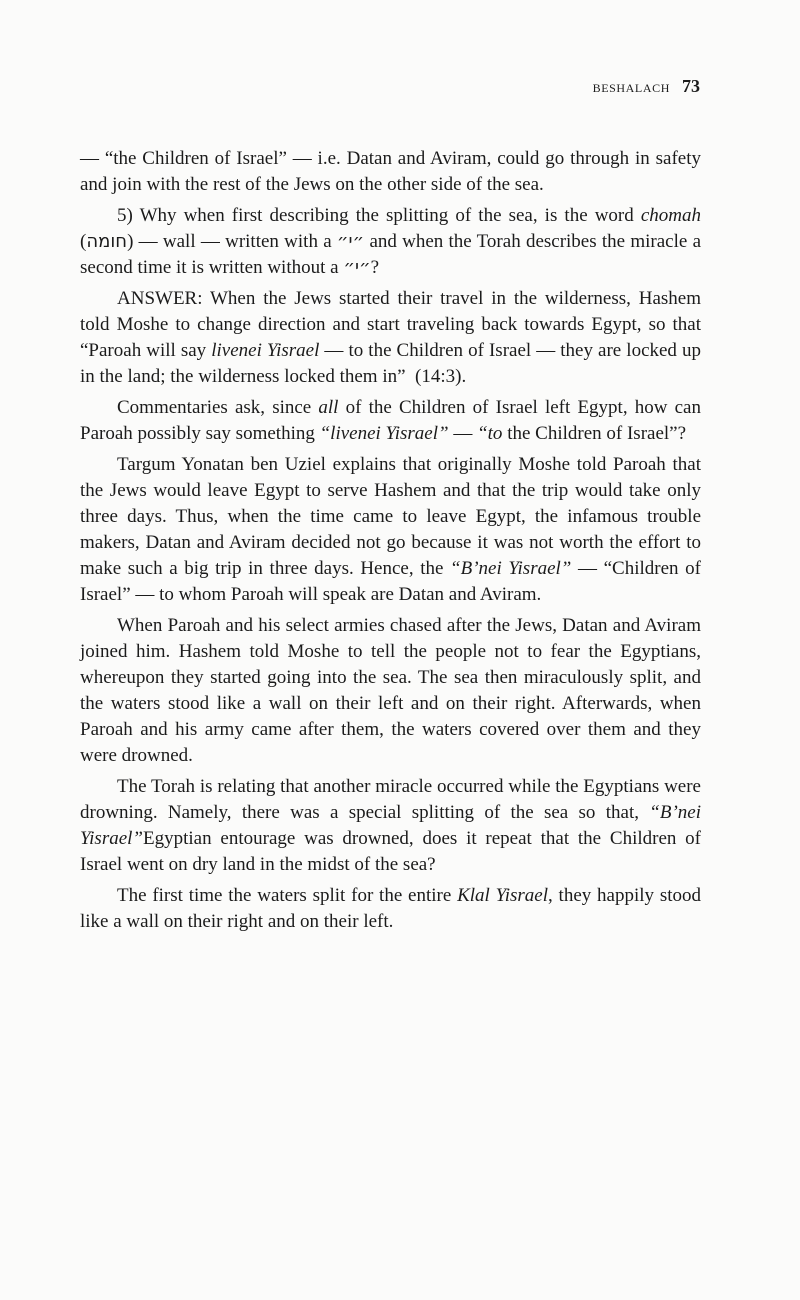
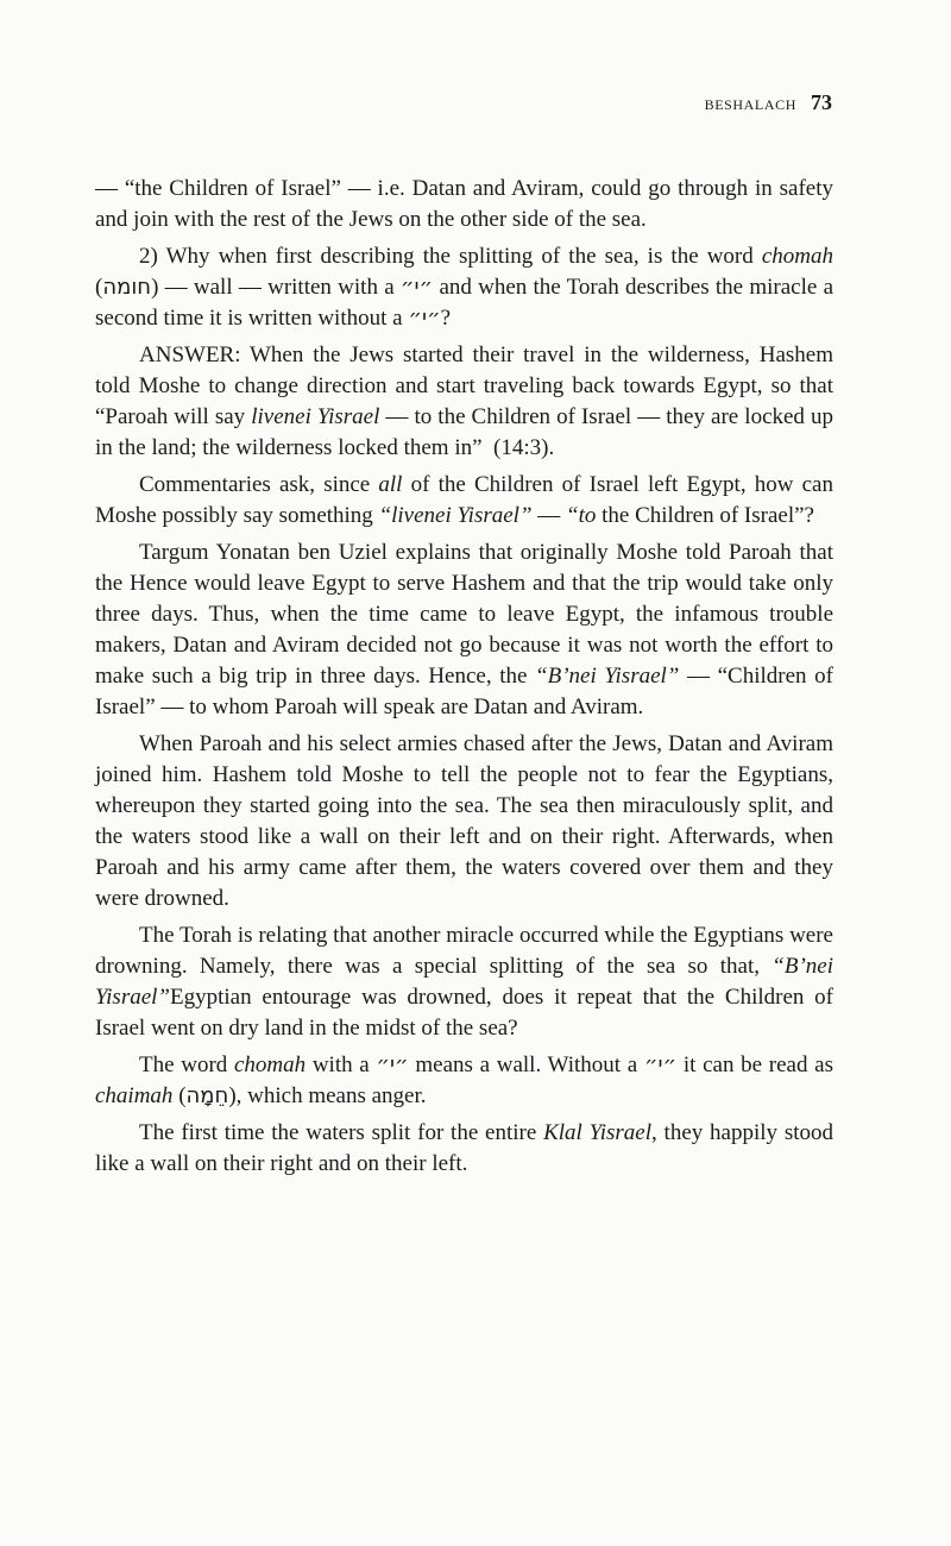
  beshalach 73
  — “the Children of Israel” — i.e. Datan and Aviram, could go through in safety and join with the rest of the Jews on the other side of the sea.
- 5) Why when first describing the splitting of the sea, is the word chomah ( חומה ) — wall — written with a ״י״ and when the Torah describes the miracle a second time it is written without a ״י״ ?
+ 2) Why when first describing the splitting of the sea, is the word chomah ( חומה ) — wall — written with a ״י״ and when the Torah describes the miracle a second time it is written without a ״י״ ?
  ANSWER: When the Jews started their travel in the wilderness, Hashem told Moshe to change direction and start traveling back towards Egypt, so that “Paroah will say livenei Yisrael — to the Children of Israel — they are locked up in the land; the wilderness locked them in” (14:3).
- Commentaries ask, since all of the Children of Israel left Egypt, how can Paroah possibly say something “livenei Yisrael” — “to the Children of Israel”?
+ Commentaries ask, since all of the Children of Israel left Egypt, how can Moshe possibly say something “livenei Yisrael” — “to the Children of Israel”?
- Targum Yonatan ben Uziel explains that originally Moshe told Paroah that the Jews would leave Egypt to serve Hashem and that the trip would take only three days. Thus, when the time came to leave Egypt, the infamous trouble makers, Datan and Aviram decided not go because it was not worth the effort to make such a big trip in three days. Hence, the “B’nei Yisrael” — “Children of Israel” — to whom Paroah will speak are Datan and Aviram.
+ Targum Yonatan ben Uziel explains that originally Moshe told Paroah that the Hence would leave Egypt to serve Hashem and that the trip would take only three days. Thus, when the time came to leave Egypt, the infamous trouble makers, Datan and Aviram decided not go because it was not worth the effort to make such a big trip in three days. Hence, the “B’nei Yisrael” — “Children of Israel” — to whom Paroah will speak are Datan and Aviram.
  When Paroah and his select armies chased after the Jews, Datan and Aviram joined him. Hashem told Moshe to tell the people not to fear the Egyptians, whereupon they started going into the sea. The sea then miraculously split, and the waters stood like a wall on their left and on their right. Afterwards, when Paroah and his army came after them, the waters covered over them and they were drowned.
  The Torah is relating that another miracle occurred while the Egyptians were drowning. Namely, there was a special splitting of the sea so that, “B’nei Yisrael”Egyptian entourage was drowned, does it repeat that the Children of Israel went on dry land in the midst of the sea?
+ The word chomah with a ״י״ means a wall. Without a ״י״ it can be read as chaimah ( חֵמָה ), which means anger.
  The first time the waters split for the entire Klal Yisrael, they happily stood like a wall on their right and on their left.
